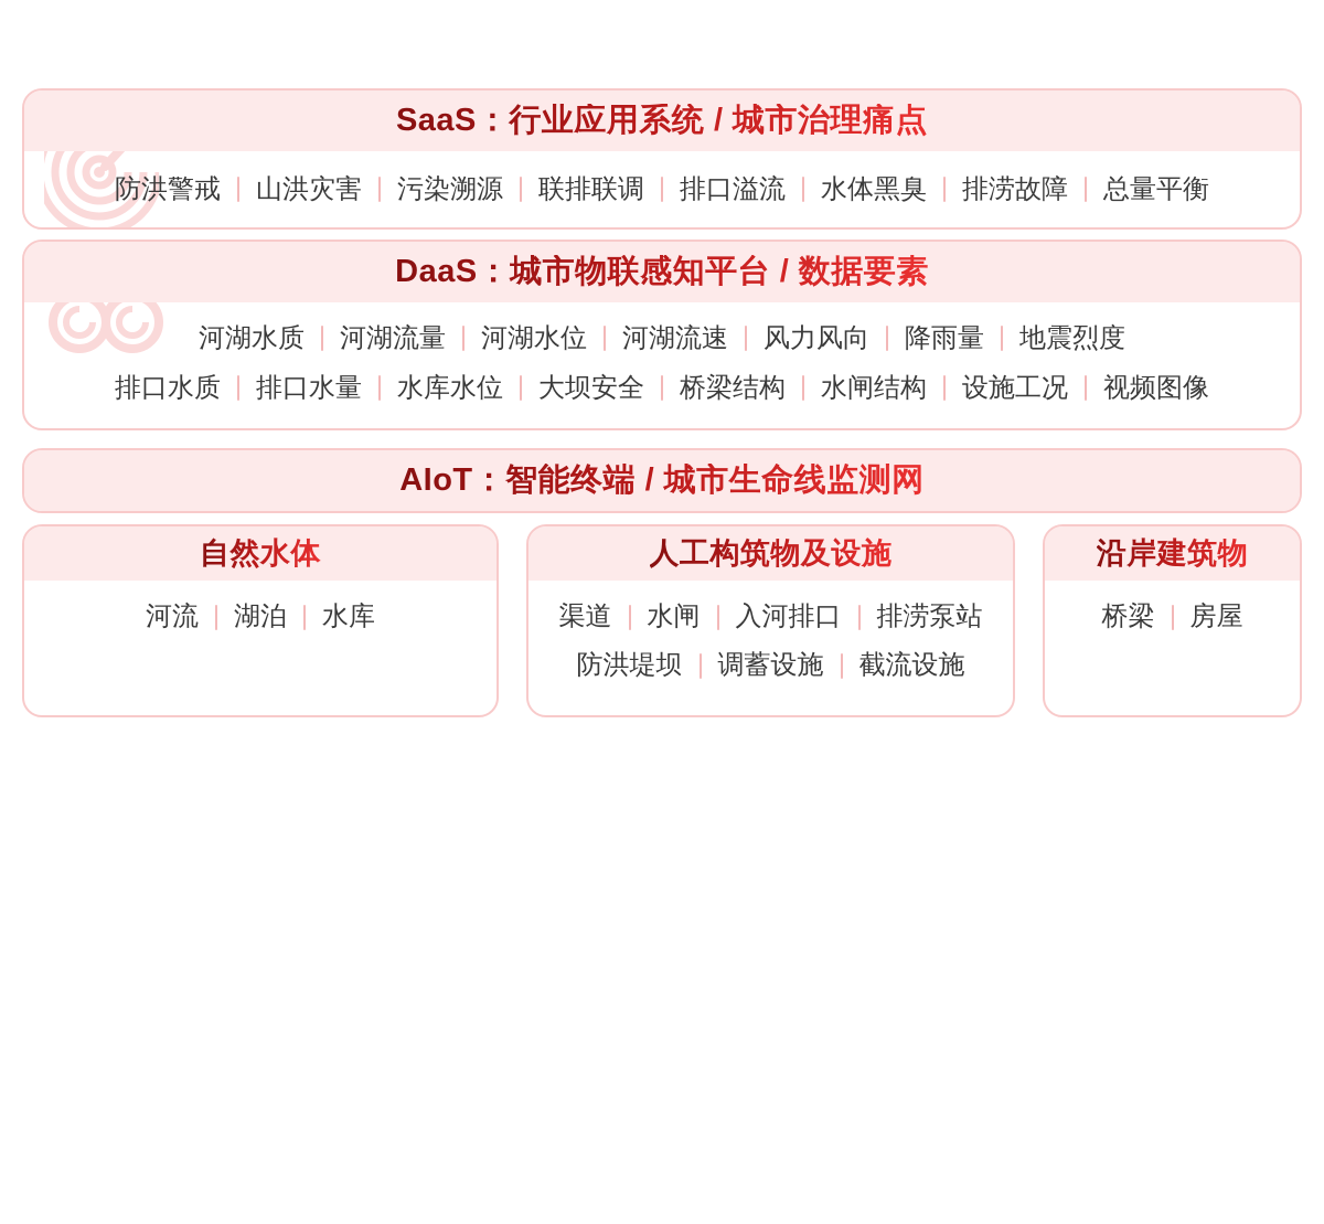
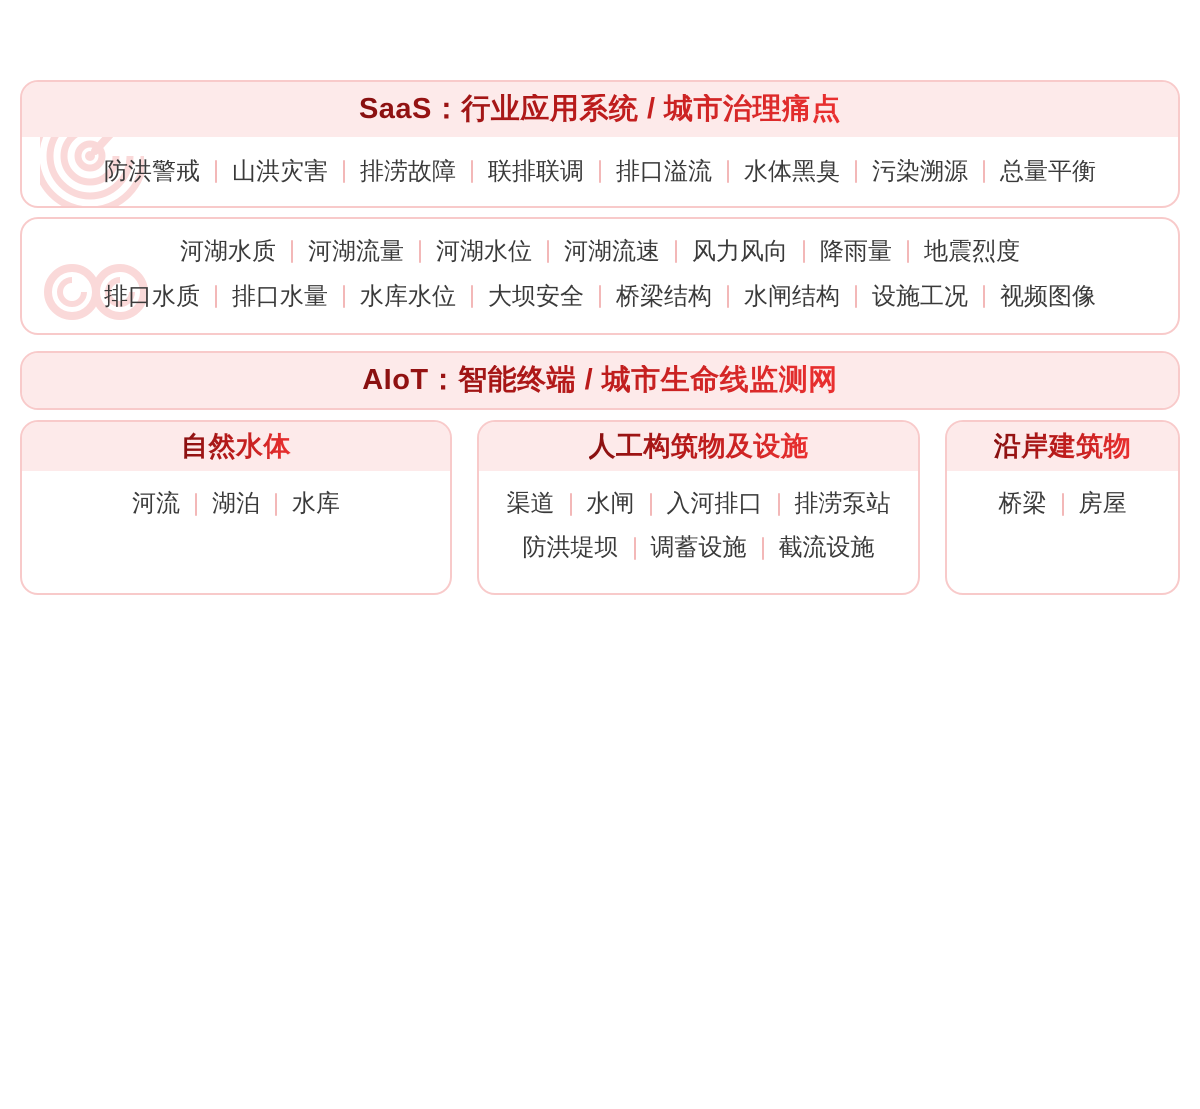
  SaaS：行业应用系统 / 城市治理痛点
  防洪警戒
  山洪灾害
- 污染溯源
+ 排涝故障
  联排联调
  排口溢流
  水体黑臭
- 排涝故障
+ 污染溯源
  总量平衡
- DaaS：城市物联感知平台 / 数据要素
  河湖水质
  河湖流量
  河湖水位
  河湖流速
  风力风向
  降雨量
  地震烈度
  排口水质
  排口水量
  水库水位
  大坝安全
  桥梁结构
  水闸结构
  设施工况
  视频图像
  AIoT：智能终端 / 城市生命线监测网
  自然水体
  河流
  湖泊
  水库
  人工构筑物及设施
  渠道
  水闸
  入河排口
  排涝泵站
  防洪堤坝
  调蓄设施
  截流设施
  沿岸建筑物
  桥梁
  房屋
